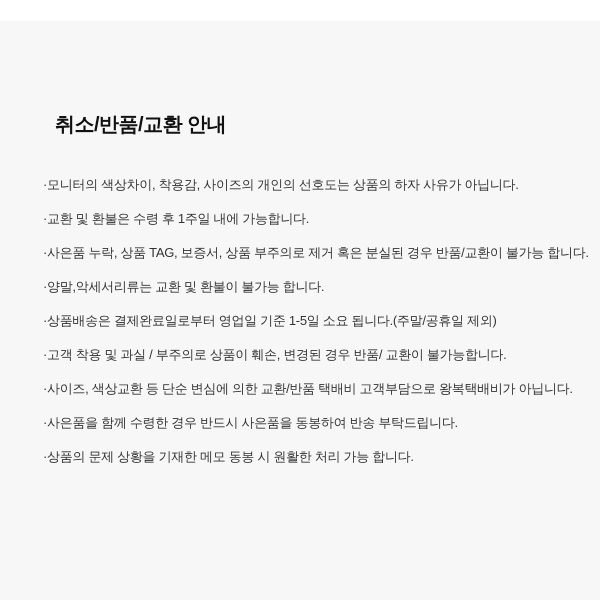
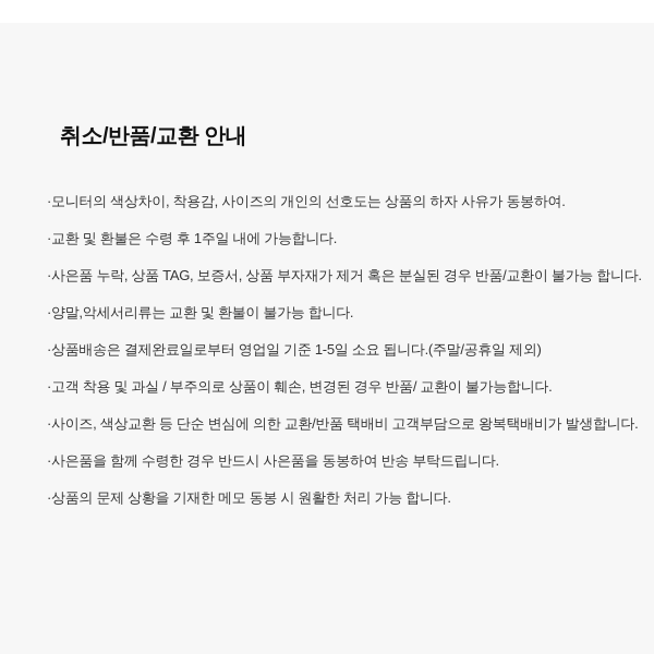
  취소/반품/교환 안내
- ·모니터의 색상차이, 착용감, 사이즈의 개인의 선호도는 상품의 하자 사유가 아닙니다.
+ ·모니터의 색상차이, 착용감, 사이즈의 개인의 선호도는 상품의 하자 사유가 동봉하여.
  ·교환 및 환불은 수령 후 1주일 내에 가능합니다.
- ·사은품 누락, 상품 TAG, 보증서, 상품 부주의로 제거 혹은 분실된 경우 반품/교환이 불가능 합니다.
+ ·사은품 누락, 상품 TAG, 보증서, 상품 부자재가 제거 혹은 분실된 경우 반품/교환이 불가능 합니다.
  ·양말,악세서리류는 교환 및 환불이 불가능 합니다.
  ·상품배송은 결제완료일로부터 영업일 기준 1-5일 소요 됩니다.(주말/공휴일 제외)
  ·고객 착용 및 과실 / 부주의로 상품이 훼손, 변경된 경우 반품/ 교환이 불가능합니다.
- ·사이즈, 색상교환 등 단순 변심에 의한 교환/반품 택배비 고객부담으로 왕복택배비가 아닙니다.
+ ·사이즈, 색상교환 등 단순 변심에 의한 교환/반품 택배비 고객부담으로 왕복택배비가 발생합니다.
  ·사은품을 함께 수령한 경우 반드시 사은품을 동봉하여 반송 부탁드립니다.
  ·상품의 문제 상황을 기재한 메모 동봉 시 원활한 처리 가능 합니다.
